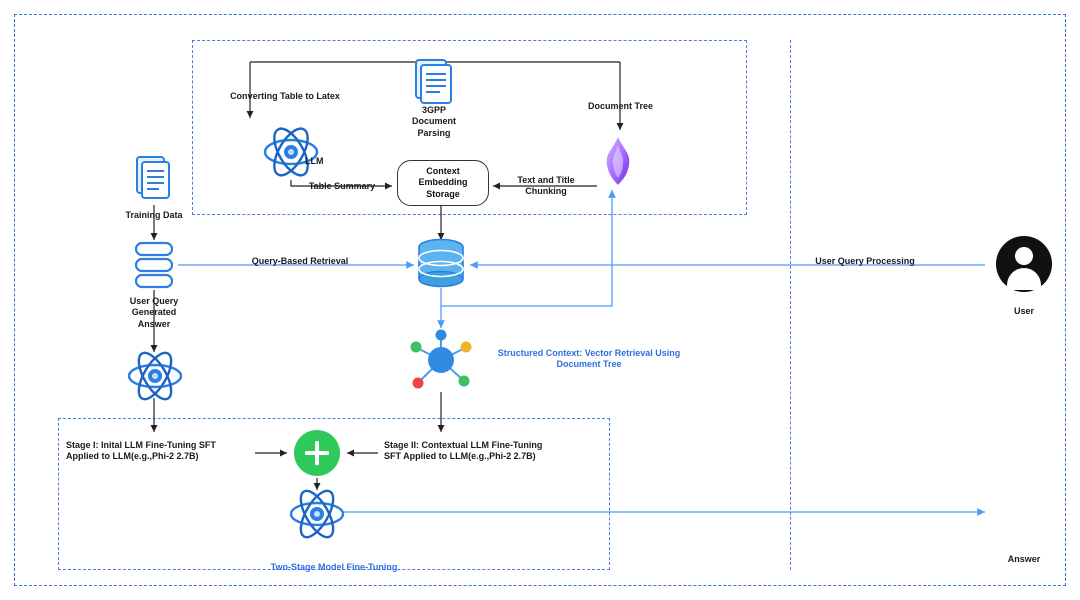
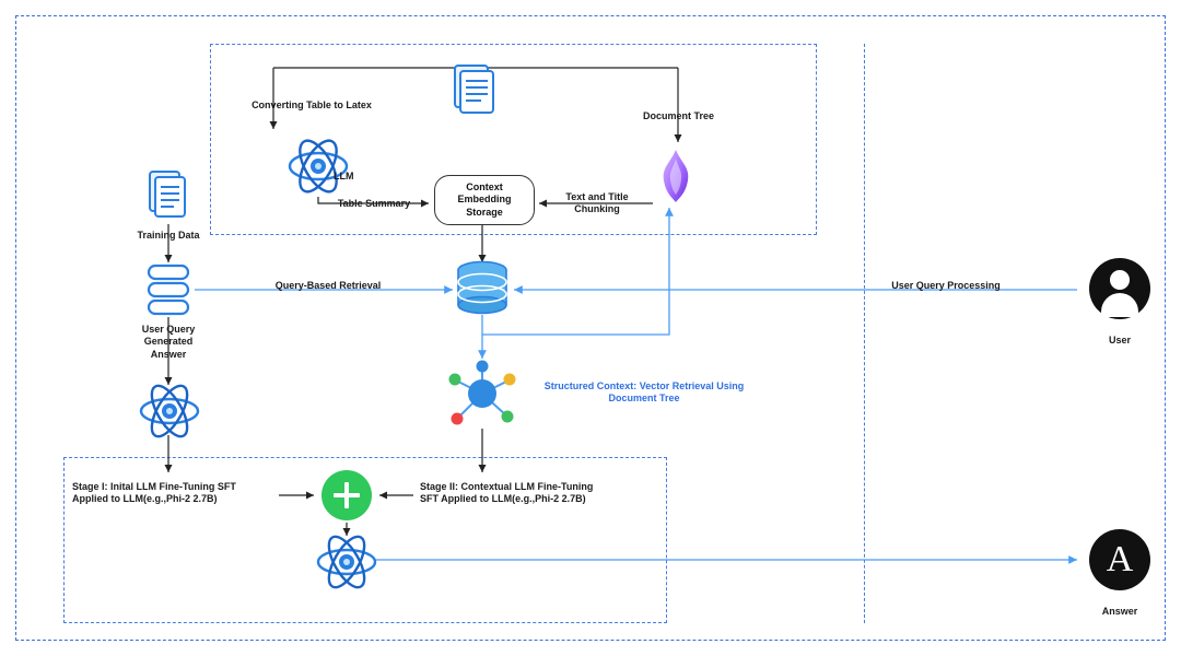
- Two-Stage Model Fine-Tuning
- 3GPP
- Document
- Parsing
  Converting Table to Latex
  Document Tree
  LLM
  Table Summary
  Text and Title
  Chunking
  Context
  Embedding
  Storage
  Training Data
  User Query
  Generated
  Answer
  Query-Based Retrieval
  User Query Processing
  Structured Context: Vector Retrieval Using
  Document Tree
  Stage I: Inital LLM Fine-Tuning SFT
  Applied to LLM(e.g.,Phi-2 2.7B)
  Stage II: Contextual LLM Fine-Tuning
  SFT Applied to LLM(e.g.,Phi-2 2.7B)
  User
+ A
  Answer
